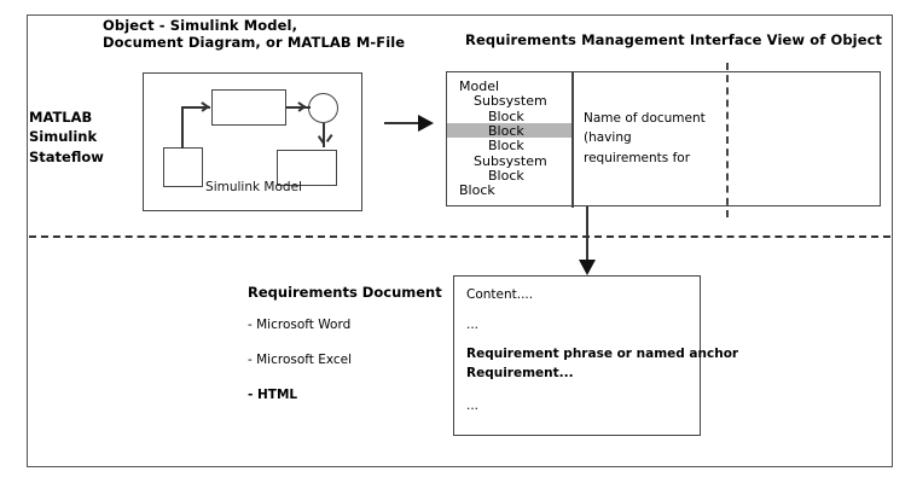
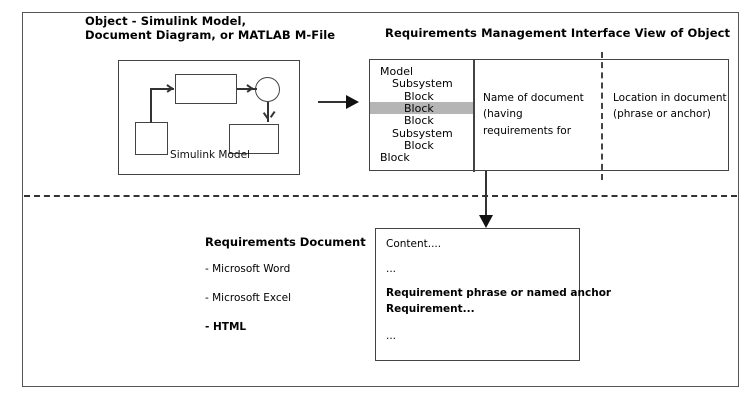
  Object - Simulink Model,
  Document Diagram, or MATLAB M-File
  Requirements Management Interface View of Object
- MATLAB
- Simulink
- Stateflow
  Simulink Model
  Model
  Subsystem
  Block
  Block
  Block
  Subsystem
  Block
  Block
  Name of document
  (having
  requirements for
+ Location in document
+ (phrase or anchor)
  Requirements Document
  - Microsoft Word
  - Microsoft Excel
  - HTML
  Content....
  ...
  Requirement phrase or named anchor
  Requirement...
  ...
